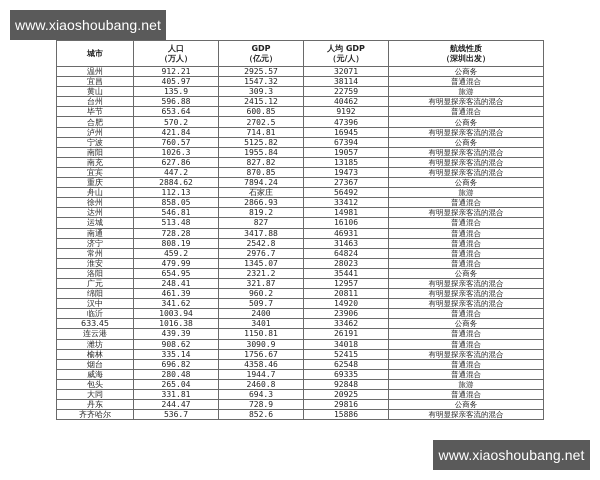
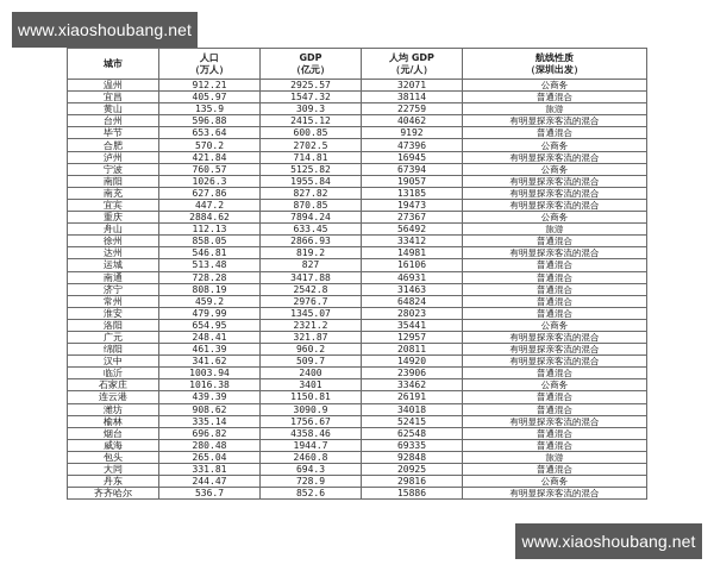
  www.xiaoshoubang.net
  城市	人口（万人）	GDP（亿元）	人均 GDP（元/人）	航线性质（深圳出发）
  温州	912.21	2925.57	32071	公商务
  宜昌	405.97	1547.32	38114	普通混合
  黄山	135.9	309.3	22759	旅游
  台州	596.88	2415.12	40462	有明显探亲客流的混合
  毕节	653.64	600.85	9192	普通混合
  合肥	570.2	2702.5	47396	公商务
  泸州	421.84	714.81	16945	有明显探亲客流的混合
  宁波	760.57	5125.82	67394	公商务
  南阳	1026.3	1955.84	19057	有明显探亲客流的混合
  南充	627.86	827.82	13185	有明显探亲客流的混合
  宜宾	447.2	870.85	19473	有明显探亲客流的混合
  重庆	2884.62	7894.24	27367	公商务
- 舟山	112.13	石家庄	56492	旅游
+ 舟山	112.13	633.45	56492	旅游
  徐州	858.05	2866.93	33412	普通混合
  达州	546.81	819.2	14981	有明显探亲客流的混合
  运城	513.48	827	16106	普通混合
  南通	728.28	3417.88	46931	普通混合
  济宁	808.19	2542.8	31463	普通混合
  常州	459.2	2976.7	64824	普通混合
  淮安	479.99	1345.07	28023	普通混合
  洛阳	654.95	2321.2	35441	公商务
  广元	248.41	321.87	12957	有明显探亲客流的混合
  绵阳	461.39	960.2	20811	有明显探亲客流的混合
  汉中	341.62	509.7	14920	有明显探亲客流的混合
  临沂	1003.94	2400	23906	普通混合
- 633.45	1016.38	3401	33462	公商务
+ 石家庄	1016.38	3401	33462	公商务
  连云港	439.39	1150.81	26191	普通混合
  潍坊	908.62	3090.9	34018	普通混合
  榆林	335.14	1756.67	52415	有明显探亲客流的混合
  烟台	696.82	4358.46	62548	普通混合
  威海	280.48	1944.7	69335	普通混合
  包头	265.04	2460.8	92848	旅游
  大同	331.81	694.3	20925	普通混合
  丹东	244.47	728.9	29816	公商务
  齐齐哈尔	536.7	852.6	15886	有明显探亲客流的混合
  www.xiaoshoubang.net
